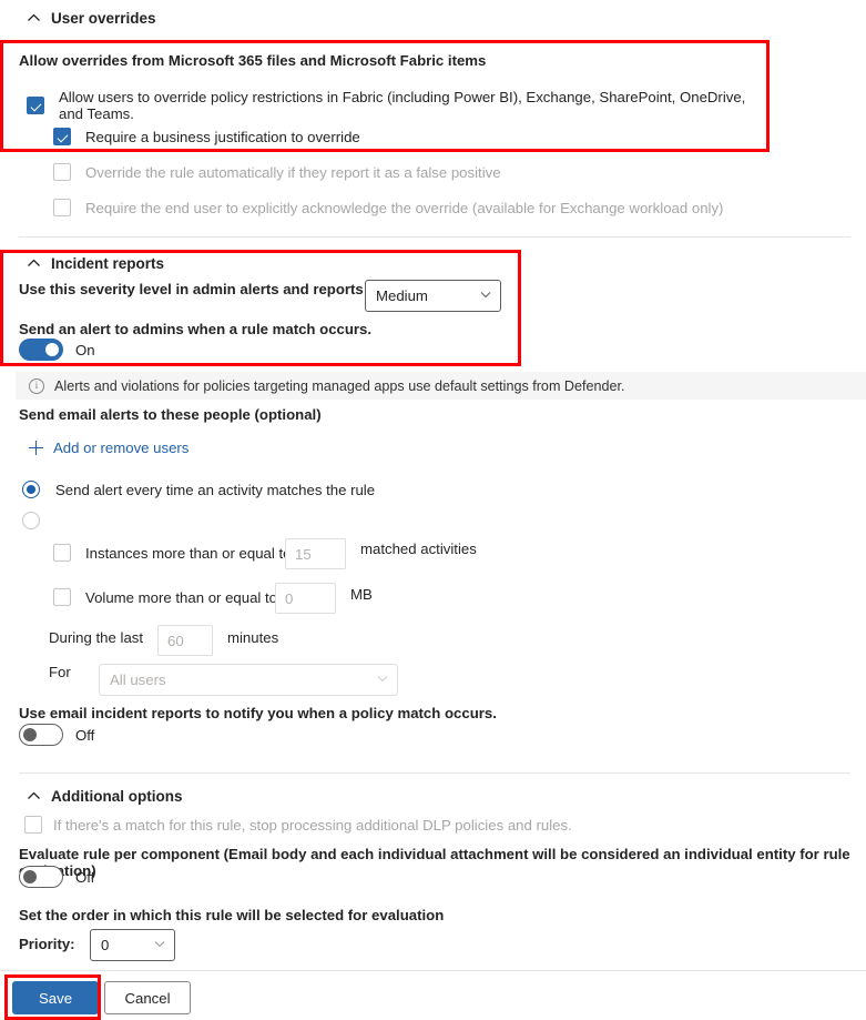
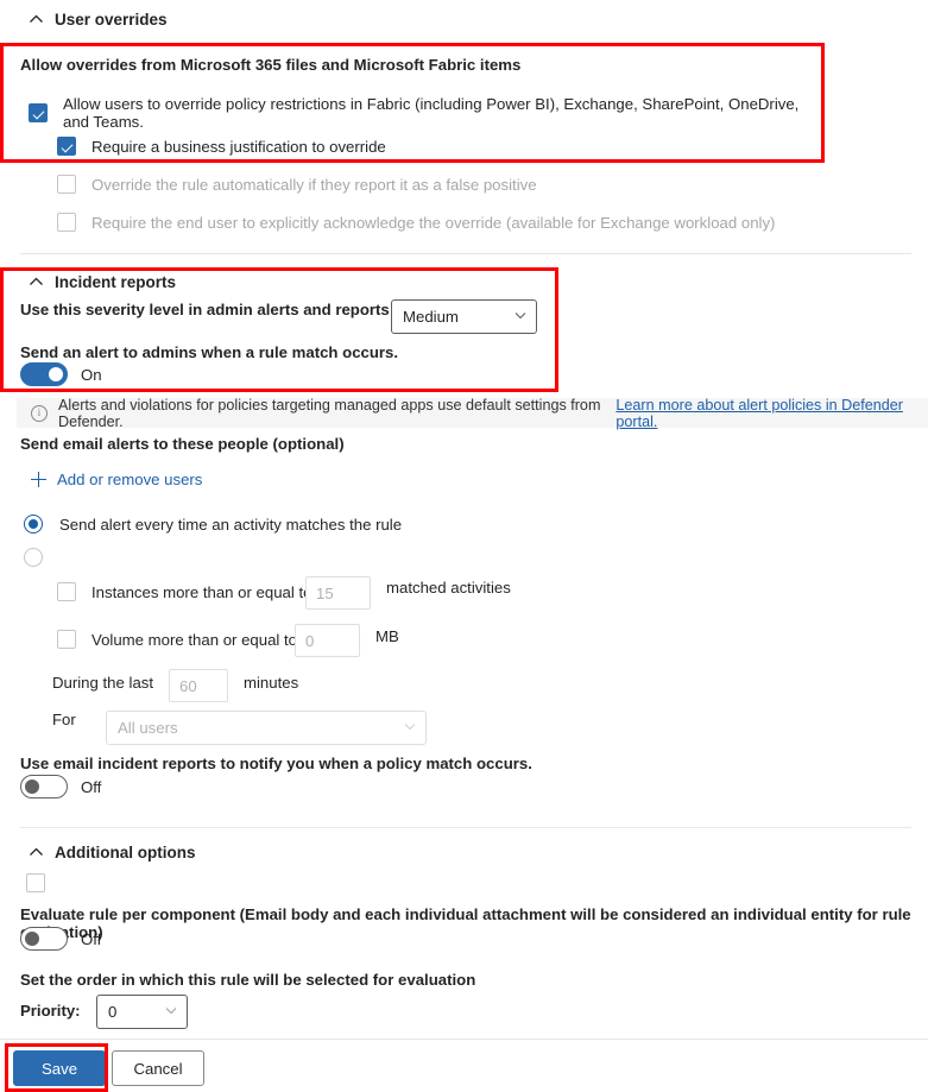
  User overrides
  Allow overrides from Microsoft 365 files and Microsoft Fabric items
  Allow users to override policy restrictions in Fabric (including Power BI), Exchange, SharePoint, OneDrive, and Teams.
  Require a business justification to override
  Override the rule automatically if they report it as a false positive
  Require the end user to explicitly acknowledge the override (available for Exchange workload only)
  Incident reports
  Use this severity level in admin alerts and reports
  Medium
  Send an alert to admins when a rule match occurs.
  On
  i
  Alerts and violations for policies targeting managed apps use default settings from Defender.
+ Learn more about alert policies in Defender portal.
  Send email alerts to these people (optional)
  Add or remove users
  Send alert every time an activity matches the rule
  Instances more than or equal t
  15
  matched activities
  Volume more than or equal to
  0
  MB
  During the last
  60
  minutes
  For
  All users
  Use email incident reports to notify you when a policy match occurs.
  Off
  Additional options
- If there's a match for this rule, stop processing additional DLP policies and rules.
  Evaluate rule per component (Email body and each individual attachment will be considered an individual entity for rule tion)
  Off
  Set the order in which this rule will be selected for evaluation
  Priority:
  0
  Save
  Cancel
